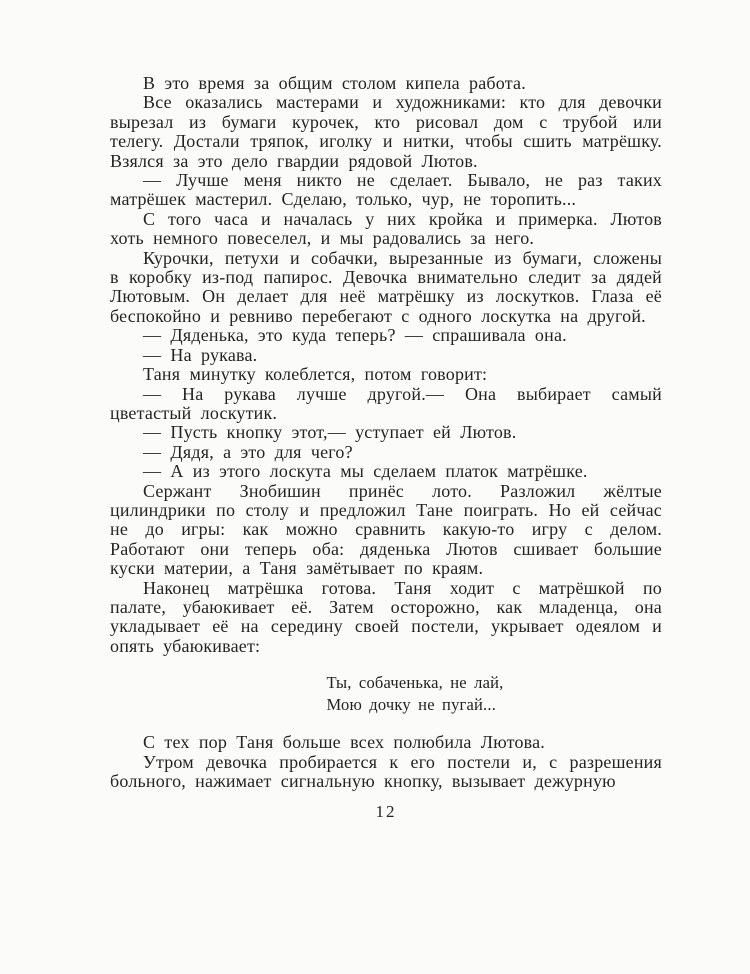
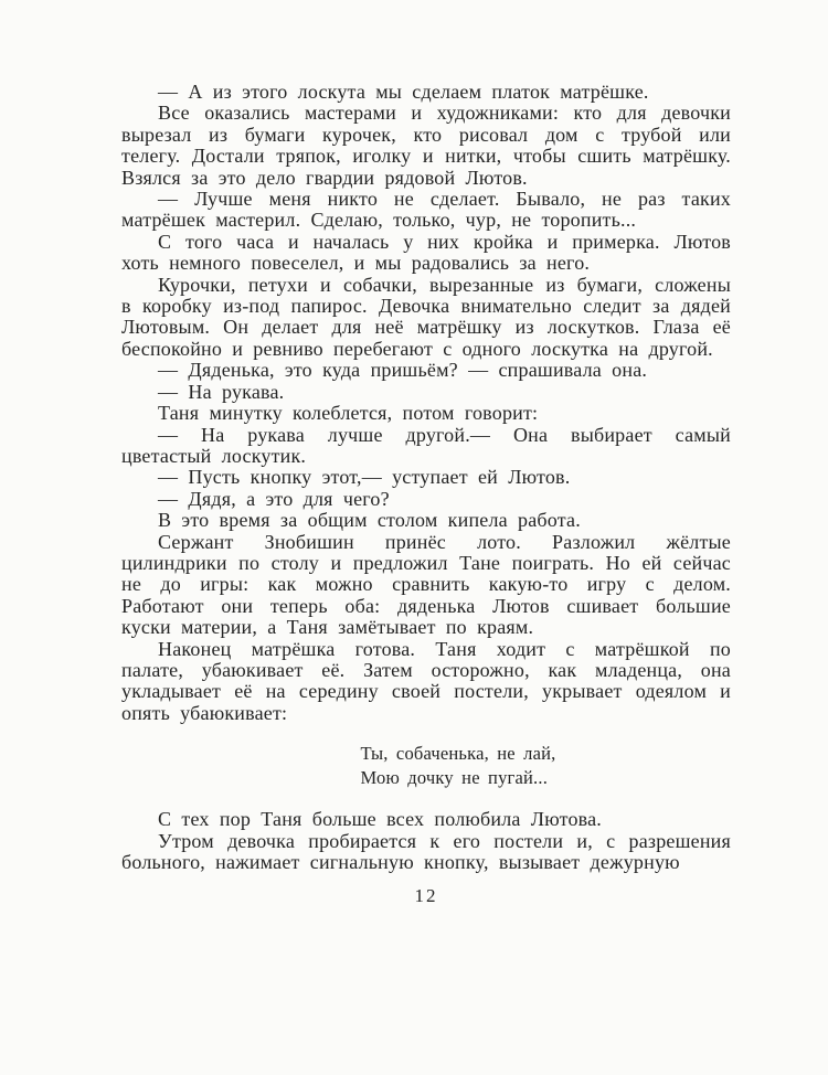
- В это время за общим столом кипела работа.
+ — А из этого лоскута мы сделаем платок матрёшке.
  Все оказались мастерами и художниками: кто для девочки вырезал из бумаги курочек, кто рисовал дом с трубой или телегу. Достали тряпок, иголку и нитки, чтобы сшить матрёшку. Взялся за это дело гвардии рядовой Лютов.
  — Лучше меня никто не сделает. Бывало, не раз таких матрёшек мастерил. Сделаю, только, чур, не торопить...
  С того часа и началась у них кройка и примерка. Лютов хоть немного повеселел, и мы радовались за него.
  Курочки, петухи и собачки, вырезанные из бумаги, сложены в коробку из-под папирос. Девочка внимательно следит за дядей Лютовым. Он делает для неё матрёшку из лоскутков. Глаза её беспокойно и ревниво перебегают с одного лоскутка на другой.
- — Дяденька, это куда теперь? — спрашивала она.
+ — Дяденька, это куда пришьём? — спрашивала она.
  — На рукава.
  Таня минутку колеблется, потом говорит:
  — На рукава лучше другой.— Она выбирает самый цветастый лоскутик.
  — Пусть кнопку этот,— уступает ей Лютов.
  — Дядя, а это для чего?
- — А из этого лоскута мы сделаем платок матрёшке.
+ В это время за общим столом кипела работа.
  Сержант Знобишин принёс лото. Разложил жёлтые цилиндрики по столу и предложил Тане поиграть. Но ей сейчас не до игры: как можно сравнить какую-то игру с делом. Работают они теперь оба: дяденька Лютов сшивает большие куски материи, а Таня замётывает по краям.
  Наконец матрёшка готова. Таня ходит с матрёшкой по палате, убаюкивает её. Затем осторожно, как младенца, она укладывает её на середину своей постели, укрывает одеялом и опять убаюкивает:
  Ты, собаченька, не лай,
  Мою дочку не пугай...
  С тех пор Таня больше всех полюбила Лютова.
  Утром девочка пробирается к его постели и, с разрешения больного, нажимает сигнальную кнопку, вызывает дежурную
  12
